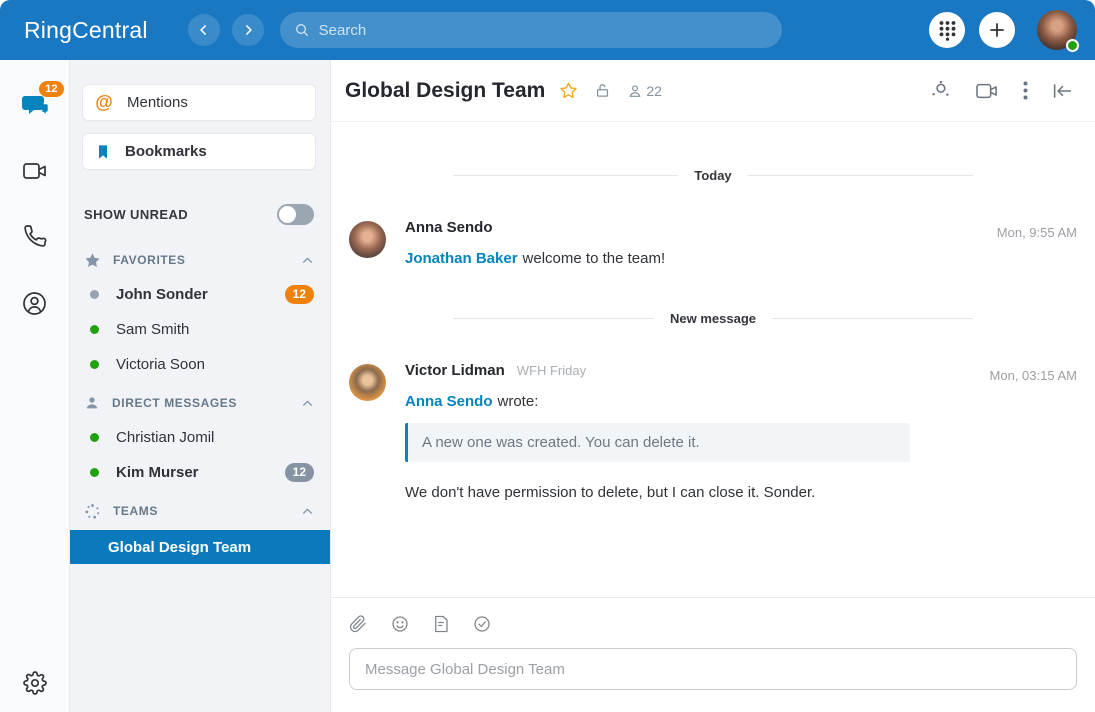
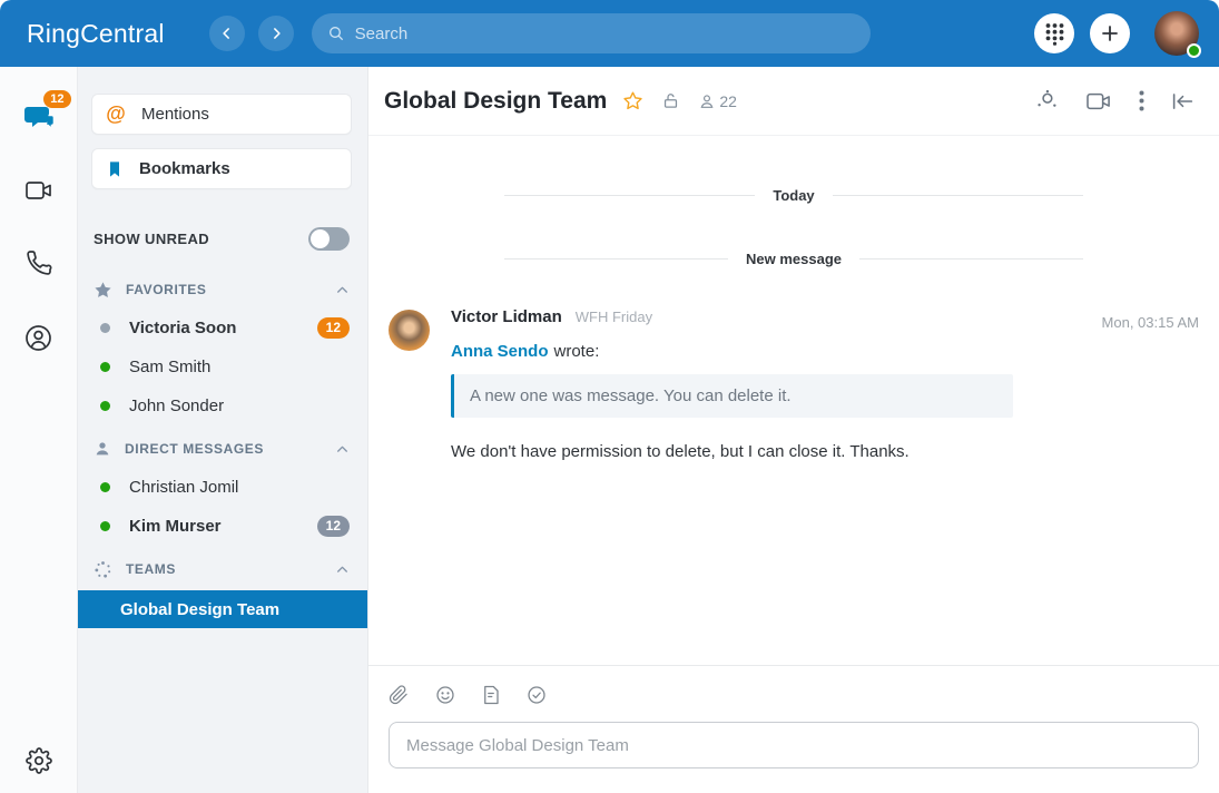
  RingCentral
  Search
  12
  @
  Mentions
  Bookmarks
  SHOW UNREAD
  FAVORITES
- John Sonder
+ Victoria Soon
  12
  Sam Smith
- Victoria Soon
+ John Sonder
  DIRECT MESSAGES
  Christian Jomil
  Kim Murser
  12
  TEAMS
  Global Design Team
  Global Design Team
  22
  Today
- Anna Sendo
- Jonathan Baker welcome to the team!
- Mon, 9:55 AM
  New message
  Victor Lidman
  WFH Friday
  Anna Sendo wrote:
- A new one was created. You can delete it.
+ A new one was message. You can delete it.
- We don't have permission to delete, but I can close it. Sonder.
+ We don't have permission to delete, but I can close it. Thanks.
  Mon, 03:15 AM
  Message Global Design Team
